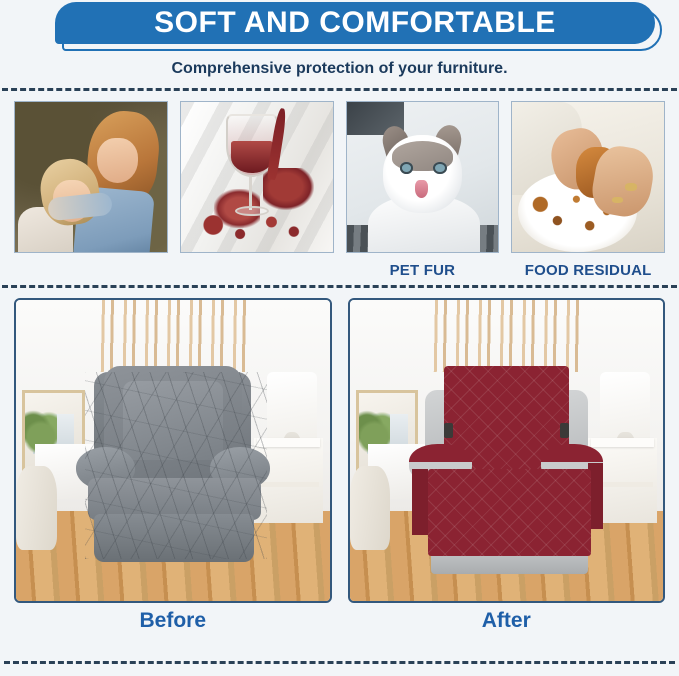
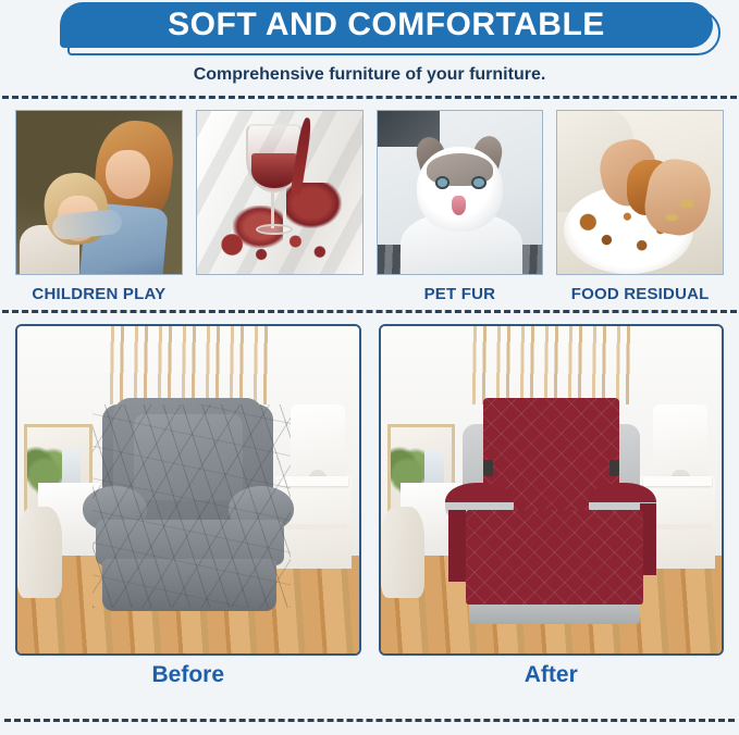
  SOFT AND COMFORTABLE
- Comprehensive protection of your furniture.
+ Comprehensive furniture of your furniture.
+ CHILDREN PLAY
  PET FUR
  FOOD RESIDUAL
  Before
  After
